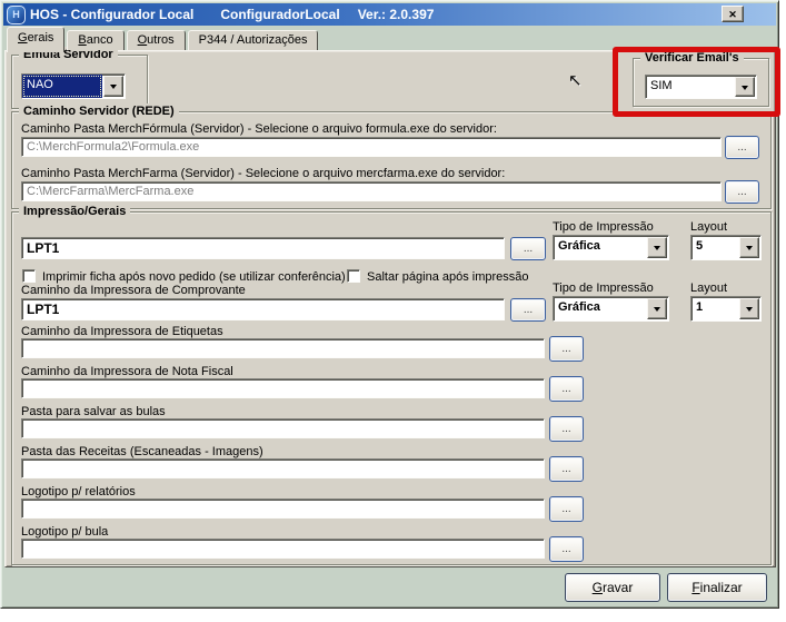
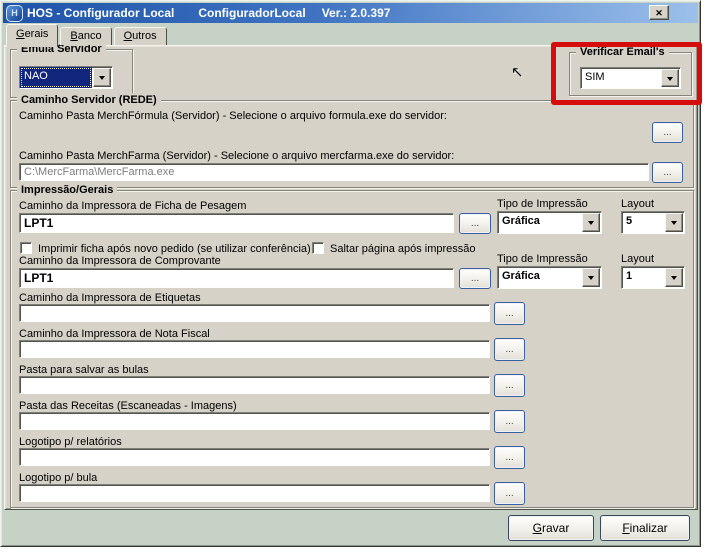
  H
  HOS - Configurador Local
  ConfiguradorLocal
  Ver.: 2.0.397
  ✕
  Gerais
  Banco
  Outros
- P344 / Autorizações
  Emula Servidor
  NAO
  Verificar Email's
  SIM
  Caminho Servidor (REDE)
  Caminho Pasta MerchFórmula (Servidor) - Selecione o arquivo formula.exe do servidor:
- C:\MerchFormula2\Formula.exe
  ...
  Caminho Pasta MerchFarma (Servidor) - Selecione o arquivo mercfarma.exe do servidor:
  C:\MercFarma\MercFarma.exe
  ...
  Impressão/Gerais
+ Caminho da Impressora de Ficha de Pesagem
  LPT1
  ...
  Tipo de Impressão
  Gráfica
  Layout
  5
  Imprimir ficha após novo pedido (se utilizar conferência)
  Saltar página após impressão
  Caminho da Impressora de Comprovante
  LPT1
  ...
  Tipo de Impressão
  Gráfica
  Layout
  1
  Caminho da Impressora de Etiquetas
  ...
  Caminho da Impressora de Nota Fiscal
  ...
  Pasta para salvar as bulas
  ...
  Pasta das Receitas (Escaneadas - Imagens)
  ...
  Logotipo p/ relatórios
  ...
  Logotipo p/ bula
  ...
  Gravar
  Finalizar
  ↖
